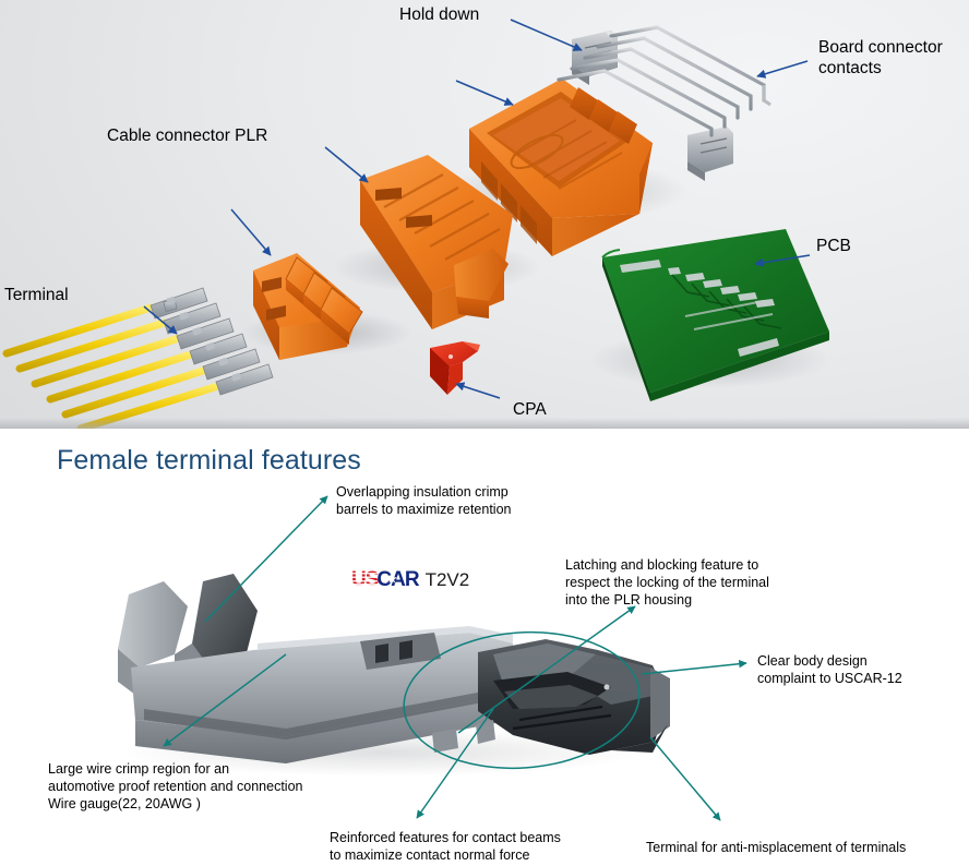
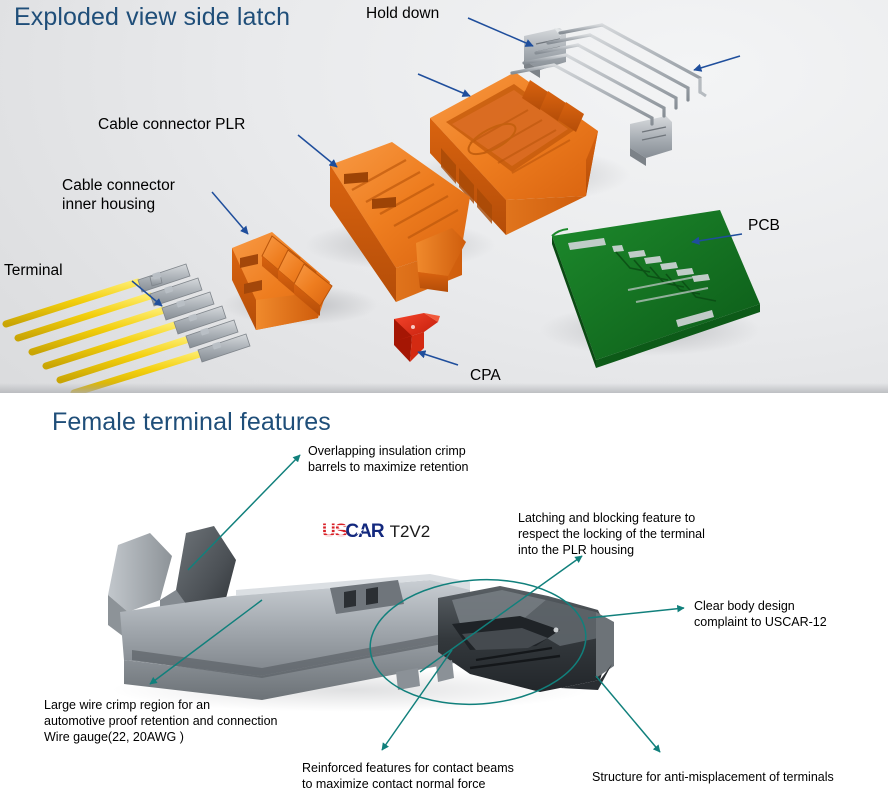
+ Exploded view side latch
  Hold down
- Board connector
- contacts
  Cable connector PLR
+ Cable connector
+ inner housing
  Terminal
  PCB
  CPA
  Female terminal features
  Overlapping insulation crimp
  barrels to maximize retention
  Latching and blocking feature to
  respect the locking of the terminal
  into the PLR housing
  Clear body design
  complaint to USCAR-12
  Large wire crimp region for an
  automotive proof retention and connection
  Wire gauge(22, 20AWG )
  Reinforced features for contact beams
  to maximize contact normal force
- Terminal for anti-misplacement of terminals
+ Structure for anti-misplacement of terminals
  US
  CAR
  ★
  T2V2
